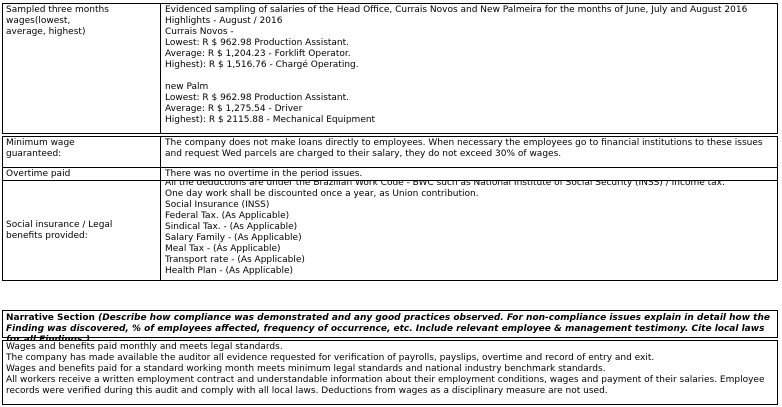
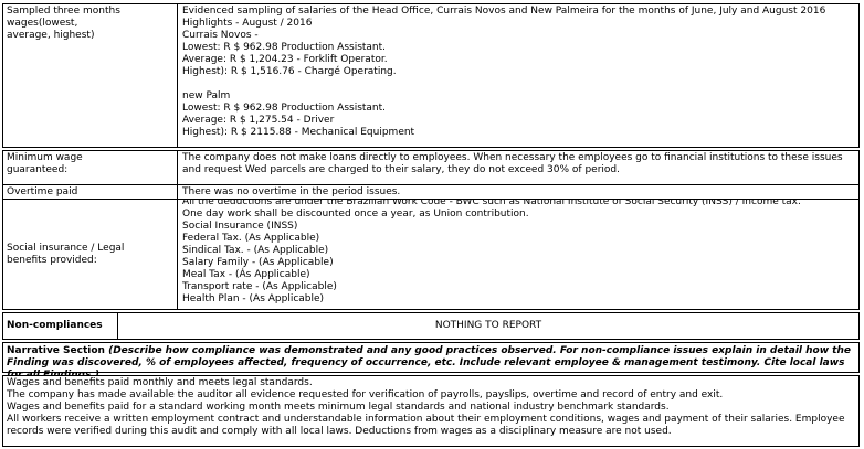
  Sampled three months wages(lowest,
  average, highest)
  Evidenced sampling of salaries of the Head Office, Currais Novos and New Palmeira for the months of June, July and August 2016
  Highlights - August / 2016
  Currais Novos -
  Lowest: R $ 962.98 Production Assistant.
  Average: R $ 1,204.23 - Forklift Operator.
  Highest): R $ 1,516.76 - Chargé Operating.
  new Palm
  Lowest: R $ 962.98 Production Assistant.
  Average: R $ 1,275.54 - Driver
  Highest): R $ 2115.88 - Mechanical Equipment
  Minimum wage
  guaranteed:
- The company does not make loans directly to employees. When necessary the employees go to financial institutions to these issues and request Wed parcels are charged to their salary, they do not exceed 30% of wages.
+ The company does not make loans directly to employees. When necessary the employees go to financial institutions to these issues and request Wed parcels are charged to their salary, they do not exceed 30% of period.
  Overtime paid
  There was no overtime in the period issues.
  Social insurance / Legal
  benefits provided:
  All the deductions are under the Brazilian Work Code - BWC such as National Institute of Social Security (INSS) / Income tax.
  One day work shall be discounted once a year, as Union contribution.
  Social Insurance (INSS)
  Federal Tax. (As Applicable)
  Sindical Tax. - (As Applicable)
  Salary Family - (As Applicable)
  Meal Tax - (Ás Applicable)
  Transport rate - (As Applicable)
  Health Plan - (As Applicable)
+ Non-compliances
+ NOTHING TO REPORT
  Narrative Section (Describe how compliance was demonstrated and any good practices observed. For non-compliance issues explain in detail how the Finding was discovered, % of employees affected, frequency of occurrence, etc. Include relevant employee & management testimony. Cite local laws
  Wages and benefits paid monthly and meets legal standards.
  The company has made available the auditor all evidence requested for verification of payrolls, payslips, overtime and record of entry and exit.
  Wages and benefits paid for a standard working month meets minimum legal standards and national industry benchmark standards.
  All workers receive a written employment contract and understandable information about their employment conditions, wages and payment of their salaries. Employee records were verified during this audit and comply with all local laws. Deductions from wages as a disciplinary measure are not used.
